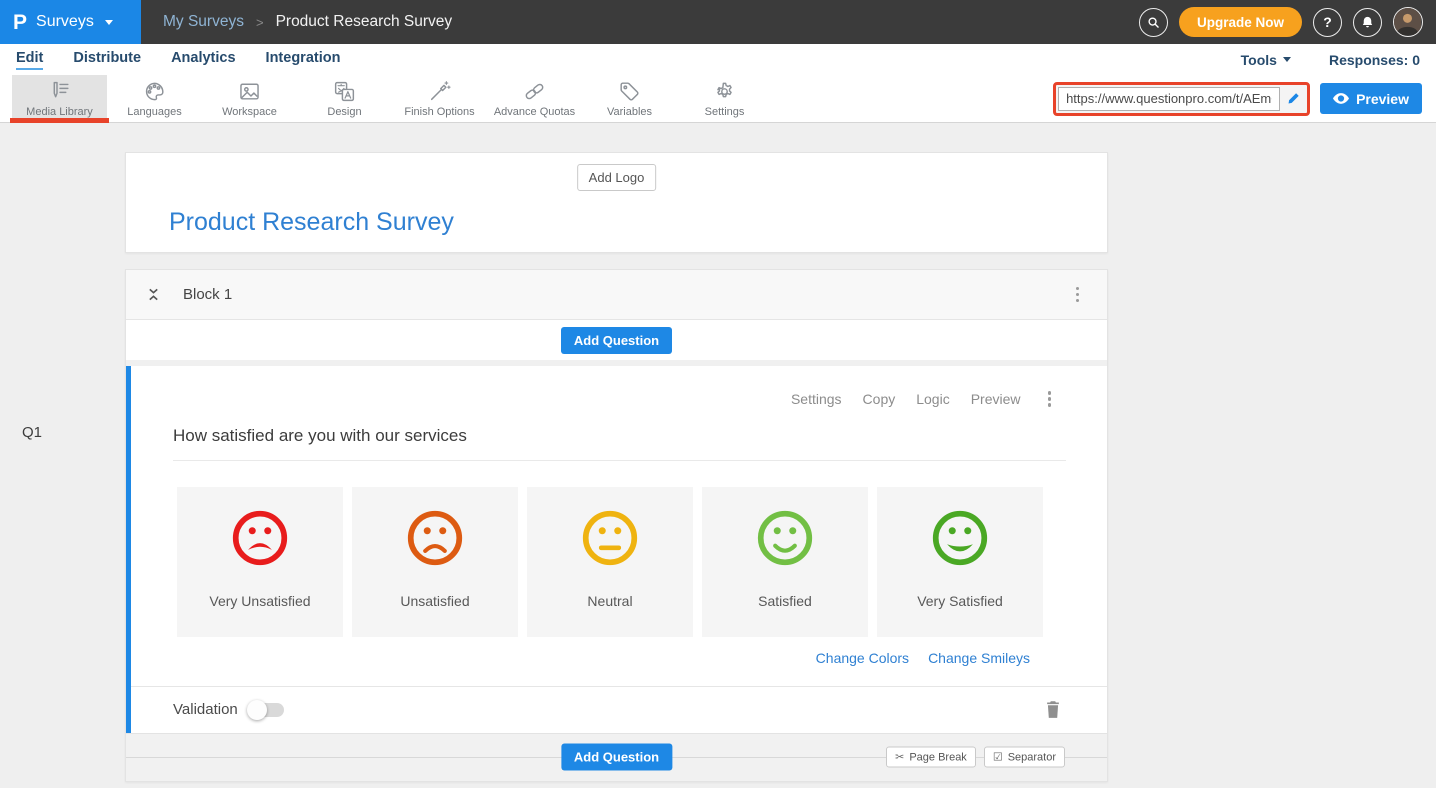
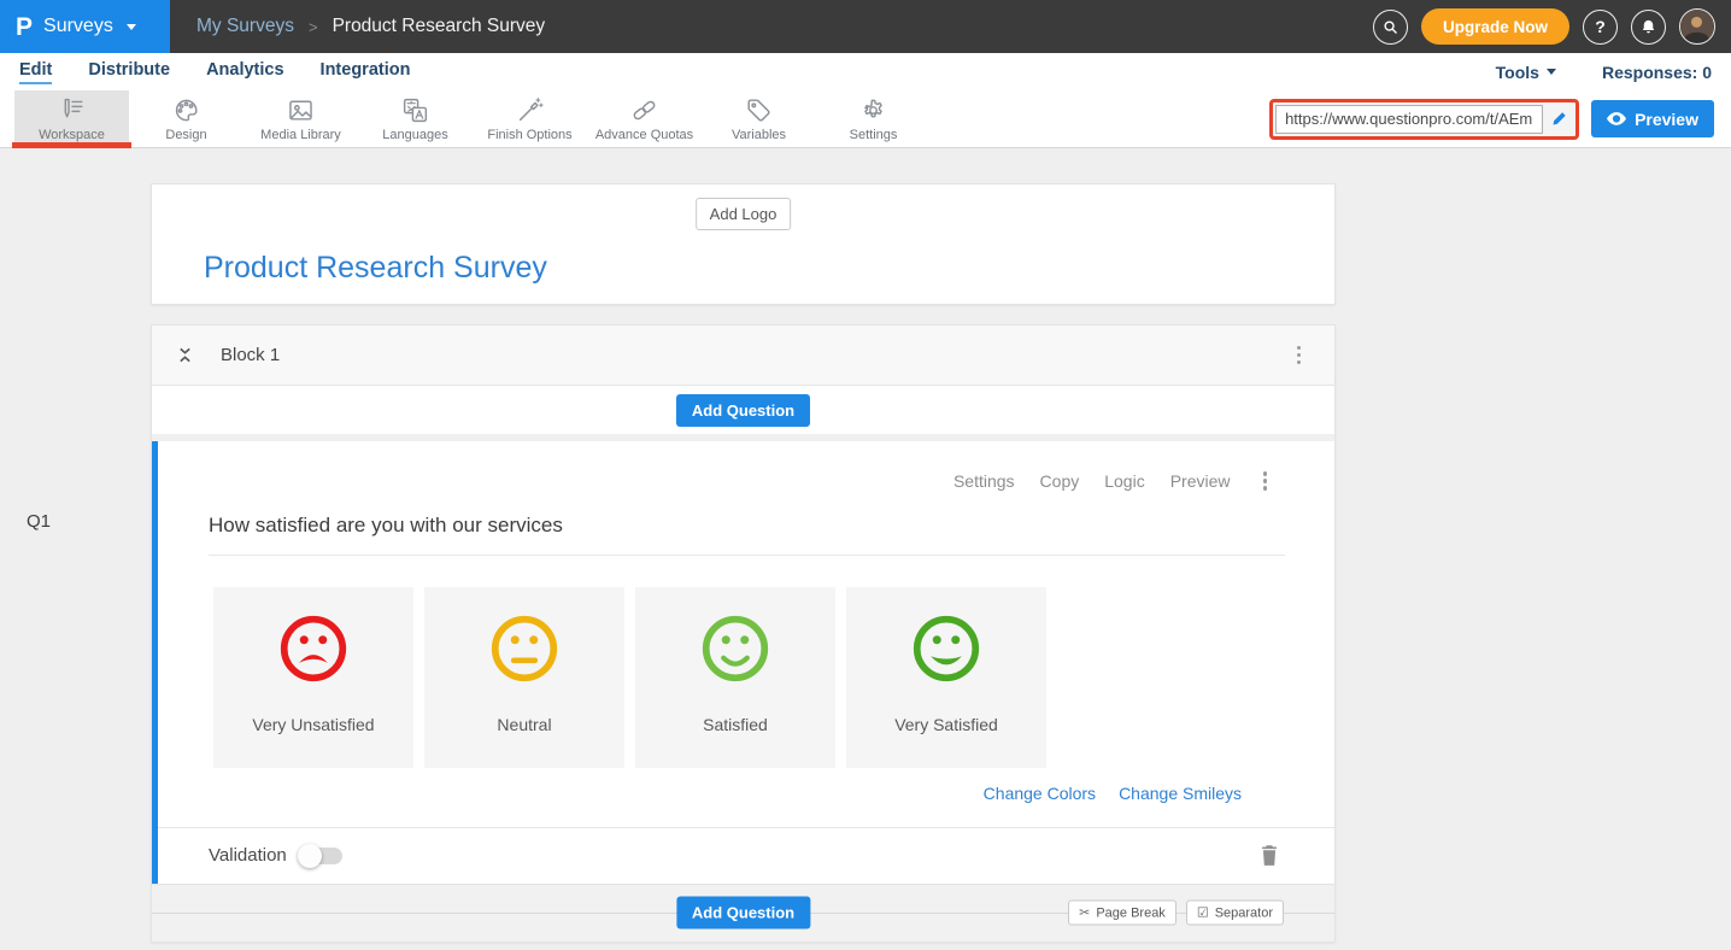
  P
  Surveys
  My Surveys
  >
  Product Research Survey
  Upgrade Now
  ?
  Edit
  Distribute
  Analytics
  Integration
  Tools
  Responses: 0
- Media Library
+ Workspace
- Languages
+ Design
- Workspace
+ Media Library
- Design
+ Languages
  Finish Options
  Advance Quotas
  Variables
  Settings
  https://www.questionpro.com/t/AEm
  Preview
  Add Logo
  Product Research Survey
  Block 1
  Add Question
  Q1
  Settings
  Copy
  Logic
  Preview
  How satisfied are you with our services
  Very Unsatisfied
- Unsatisfied
  Neutral
  Satisfied
  Very Satisfied
  Change Colors
  Change Smileys
  Validation
  Add Question
  ✂
  Page Break
  ☑
  Separator
